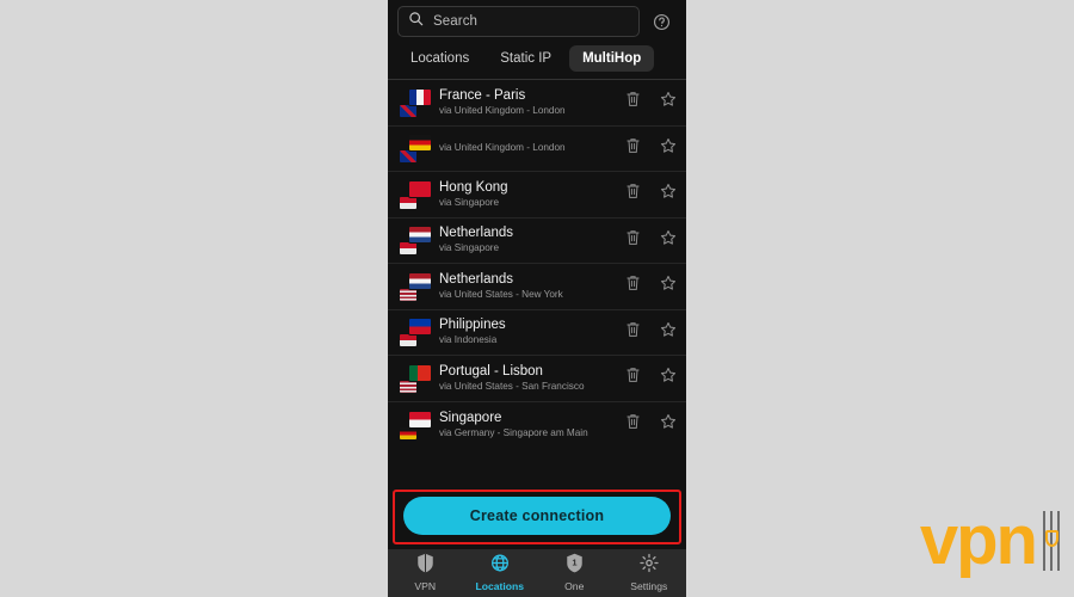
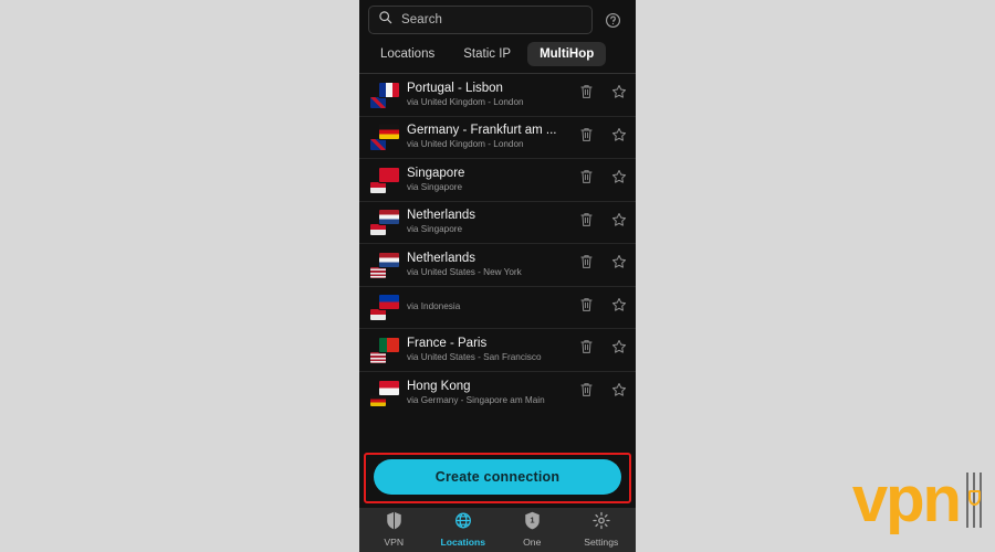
  Search
  Locations
  Static IP
  MultiHop
- France - Paris
+ Portugal - Lisbon
  via United Kingdom - London
+ Germany - Frankfurt am ...
  via United Kingdom - London
- Hong Kong
+ Singapore
  via Singapore
  Netherlands
  via Singapore
  Netherlands
  via United States - New York
- Philippines
  via Indonesia
- Portugal - Lisbon
+ France - Paris
  via United States - San Francisco
- Singapore
+ Hong Kong
  via Germany - Singapore am Main
  Create connection
  VPN
  Locations
  1
  One
  Settings
  vpn
